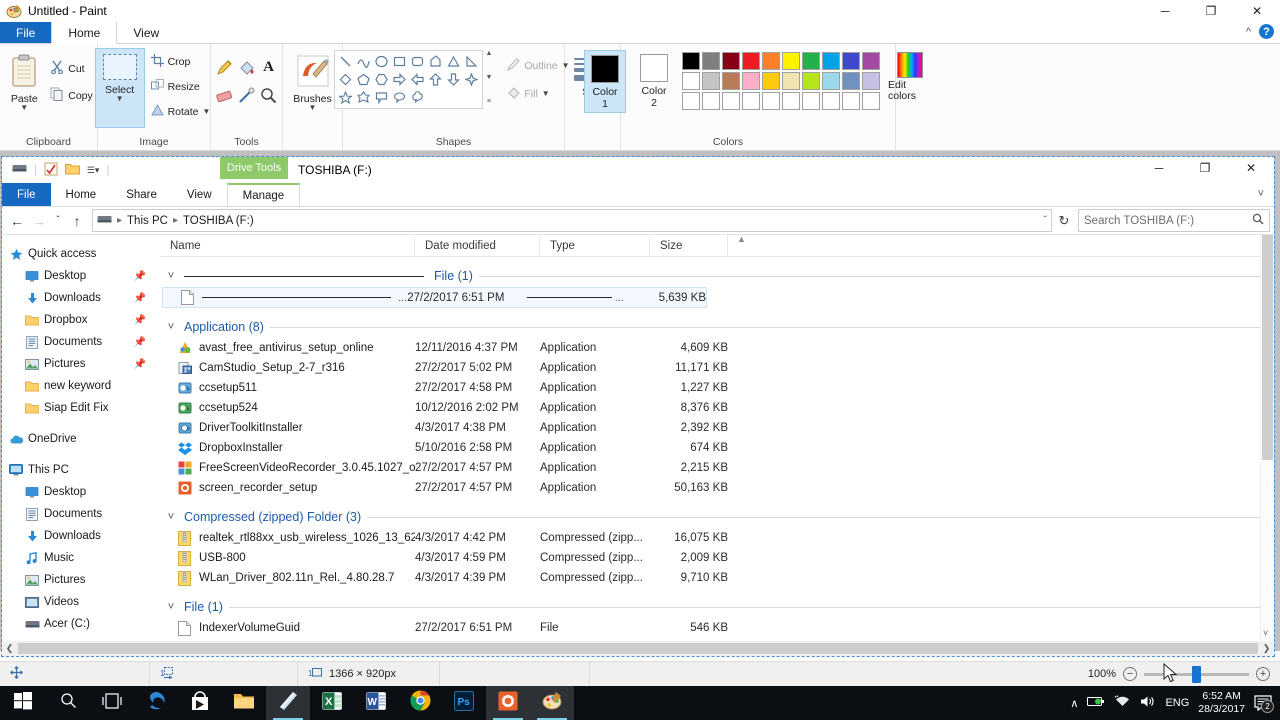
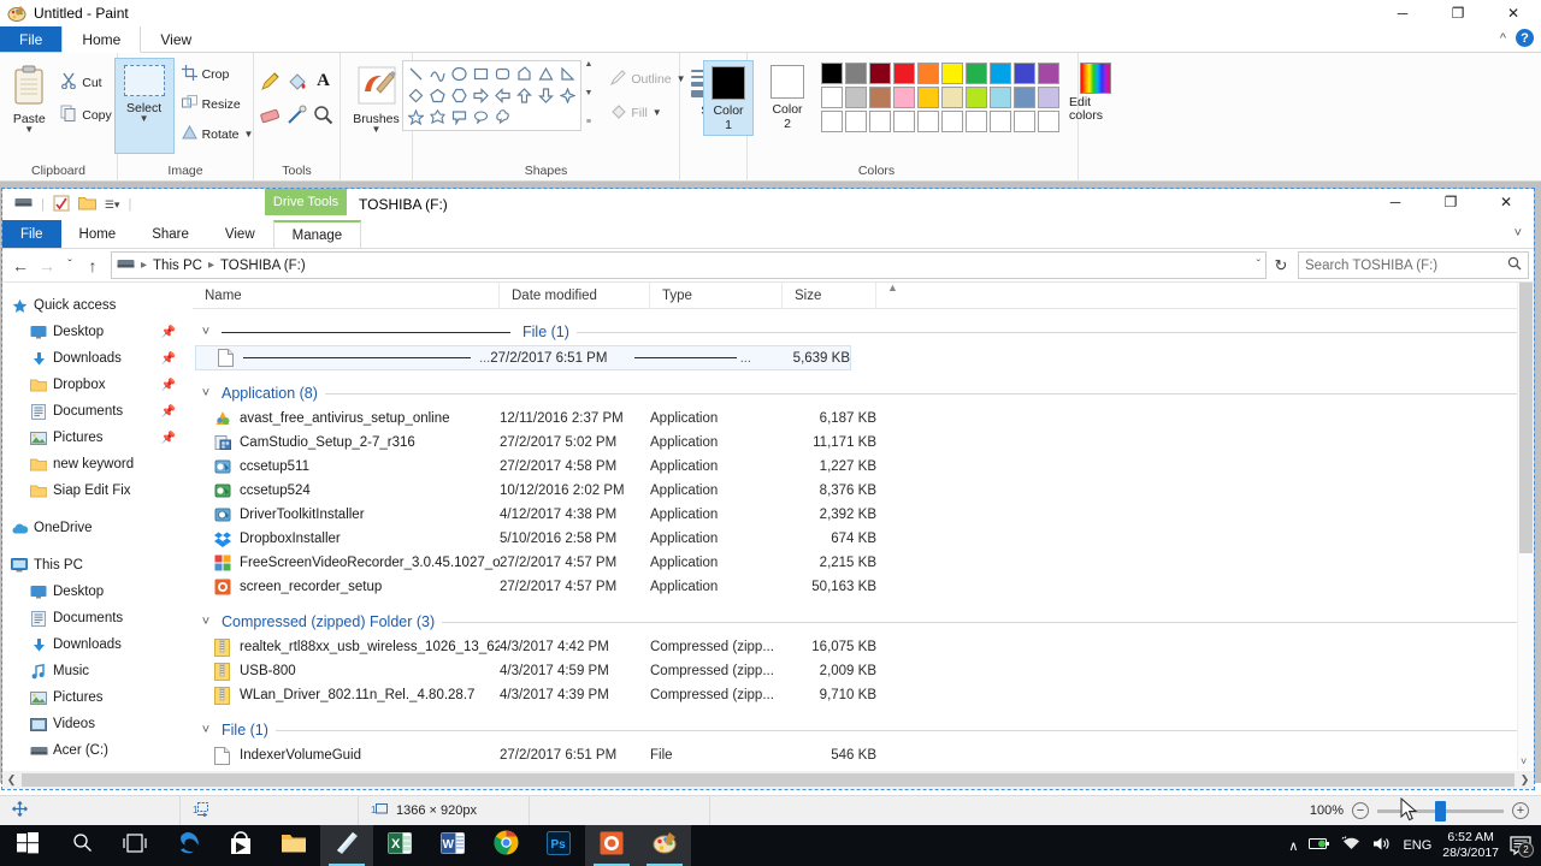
  Untitled - Paint
  ─
  ❐
  ✕
  File
  Home
  View
  ^
  ?
  Paste
  ▼
  Cut
  Copy
  Clipboard
  Select
  ▼
  Crop
  Resize
  Rotate
  ▼
  Image
  A
  Tools
  Brushes
  ▼
  Outline
  ▼
  Fill
  ▼
  Shapes
  Color
  1
  Color
  2
  Edit colors
  Colors
  1
  1
  1366 × 920px
  100%
  −
  +
  |
  ☰▾
  |
  Drive Tools
  TOSHIBA (F:)
  ─
  ❐
  ✕
  File
  Home
  Share
  View
  Manage
  ˅
  ←
  →
  ˇ
  ↑
  ▸
  This PC
  ▸
  TOSHIBA (F:)
  ˇ
  ↻
  Search TOSHIBA (F:)
  Quick access
  Desktop
  📌
  Downloads
  📌
  Dropbox
  📌
  Documents
  📌
  Pictures
  📌
  new keyword
  Siap Edit Fix
  OneDrive
  This PC
  Desktop
  Documents
  Downloads
  Music
  Pictures
  Videos
  Acer (C:)
  Name
  Date modified
  Type
  Size
  ▲
  ˅
  File (1)
  ...
  27/2/2017 6:51 PM
  ...
  5,639 KB
  ˅
  Application (8)
  avast_free_antivirus_setup_online
- 12/11/2016 4:37 PM
+ 12/11/2016 2:37 PM
  Application
- 4,609 KB
+ 6,187 KB
  CamStudio_Setup_2-7_r316
  27/2/2017 5:02 PM
  Application
  11,171 KB
  ccsetup511
  27/2/2017 4:58 PM
  Application
  1,227 KB
  ccsetup524
  10/12/2016 2:02 PM
  Application
  8,376 KB
  DriverToolkitInstaller
- 4/3/2017 4:38 PM
+ 4/12/2017 4:38 PM
  Application
  2,392 KB
  DropboxInstaller
  5/10/2016 2:58 PM
  Application
  674 KB
  FreeScreenVideoRecorder_3.0.45.1027_o
  27/2/2017 4:57 PM
  Application
  2,215 KB
  screen_recorder_setup
  27/2/2017 4:57 PM
  Application
  50,163 KB
  ˅
  Compressed (zipped) Folder (3)
  realtek_rtl88xx_usb_wireless_1026_13_62
  4/3/2017 4:42 PM
  Compressed (zipp...
  16,075 KB
  USB-800
  4/3/2017 4:59 PM
  Compressed (zipp...
  2,009 KB
  WLan_Driver_802.11n_Rel._4.80.28.7
  4/3/2017 4:39 PM
  Compressed (zipp...
  9,710 KB
  ˅
  File (1)
  IndexerVolumeGuid
  27/2/2017 6:51 PM
  File
  546 KB
  ˅
  ❮
  ❯
  X
  W
  Ps
  ∧
  ENG
  6:52 AM
  28/3/2017
  2
